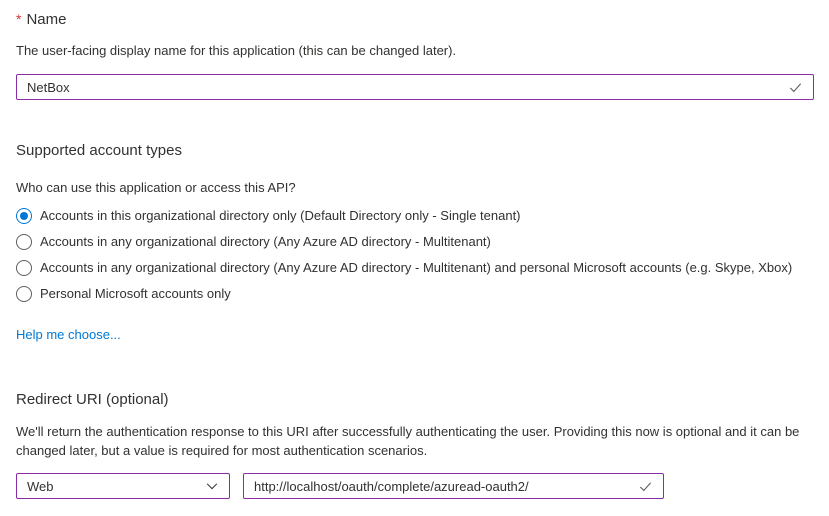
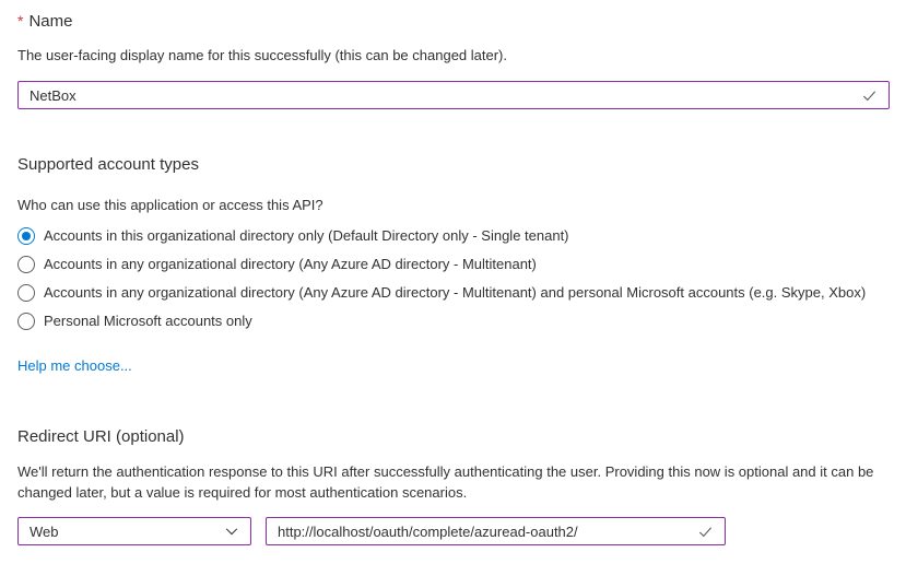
  * Name
- The user-facing display name for this application (this can be changed later).
+ The user-facing display name for this successfully (this can be changed later).
  NetBox
  Supported account types
  Who can use this application or access this API?
  Accounts in this organizational directory only (Default Directory only - Single tenant)
  Accounts in any organizational directory (Any Azure AD directory - Multitenant)
  Accounts in any organizational directory (Any Azure AD directory - Multitenant) and personal Microsoft accounts (e.g. Skype, Xbox)
  Personal Microsoft accounts only
  Help me choose...
  Redirect URI (optional)
  We'll return the authentication response to this URI after successfully authenticating the user. Providing this now is optional and it can be changed later, but a value is required for most authentication scenarios.
  Web
  http://localhost/oauth/complete/azuread-oauth2/
